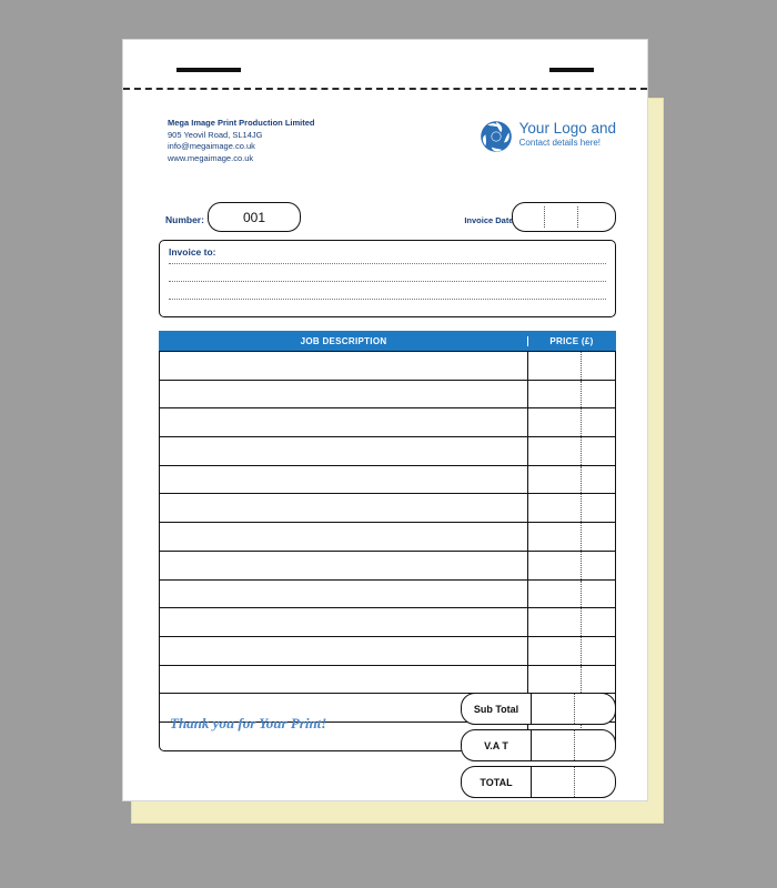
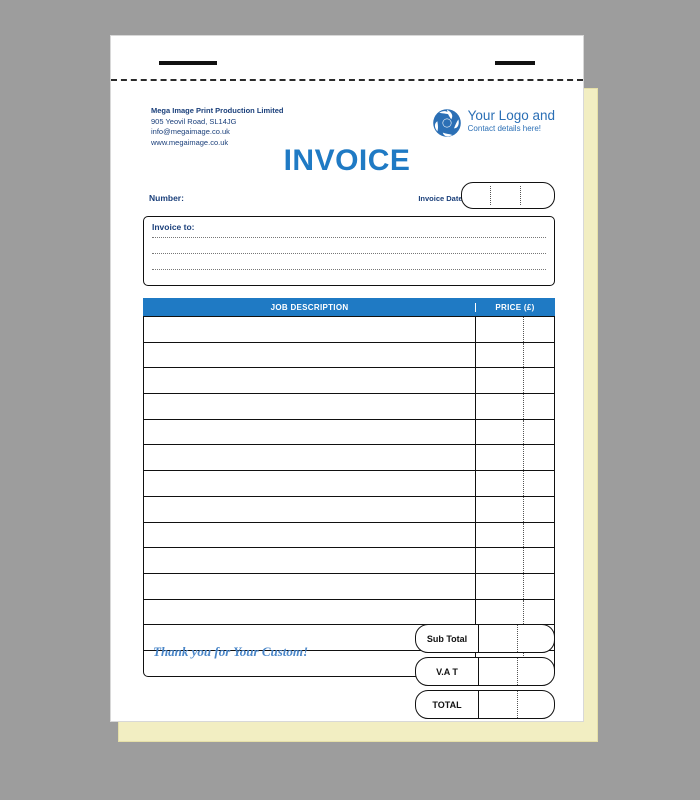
  Mega Image Print Production Limited
  905 Yeovil Road, SL14JG
  info@megaimage.co.uk
  www.megaimage.co.uk
  Your Logo and
  Contact details here!
+ INVOICE
  Number:
- 001
  Invoice Dat
  Invoice to:
  JOB DESCRIPTION
  PRICE (£)
- Thank you for Your Print!
+ Thank you for Your Custom!
  Sub Total
  V.A T
  TOTAL
